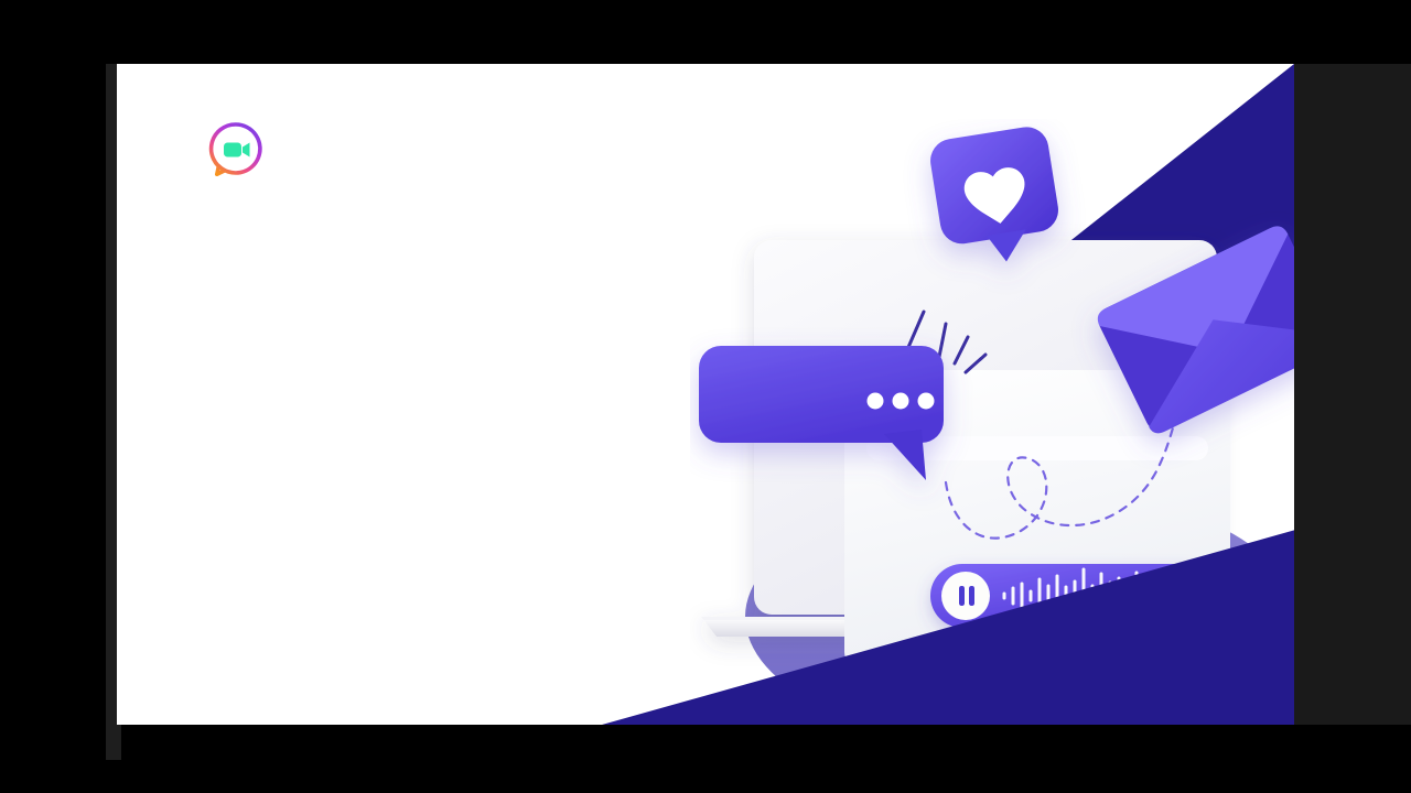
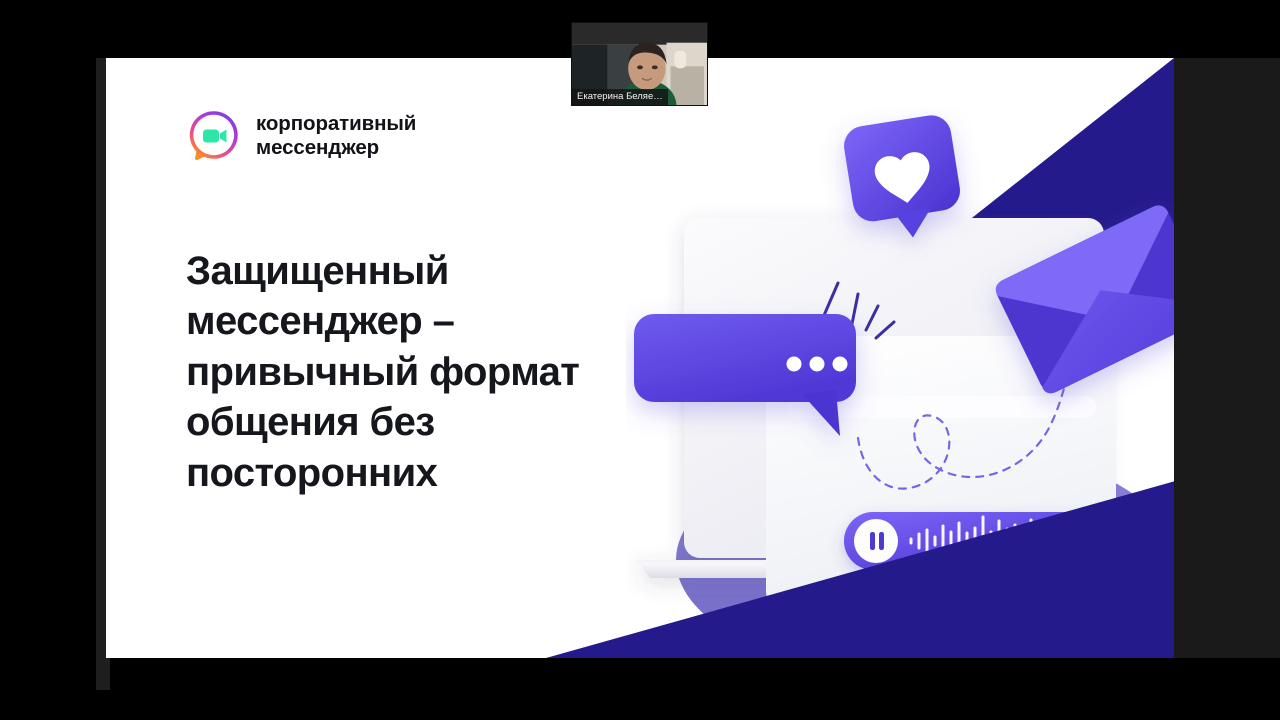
+ корпоративный
+ мессенджер
+ Защищенный
+ мессенджер –
+ привычный формат
+ общения без
+ посторонних
+ Екатерина Беляе…
